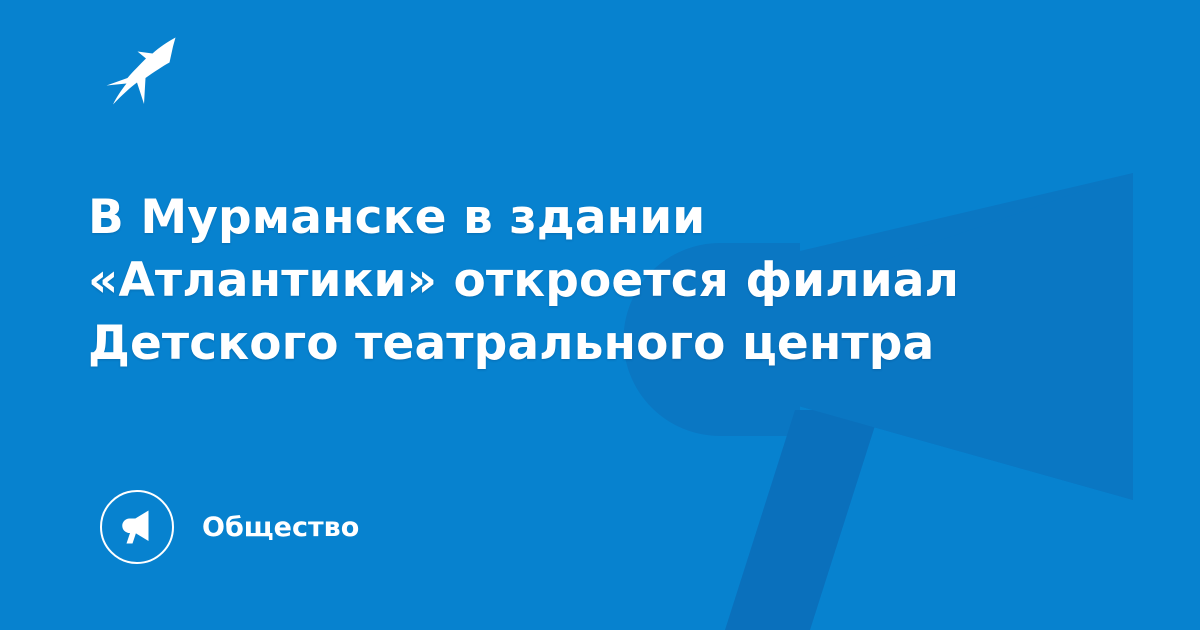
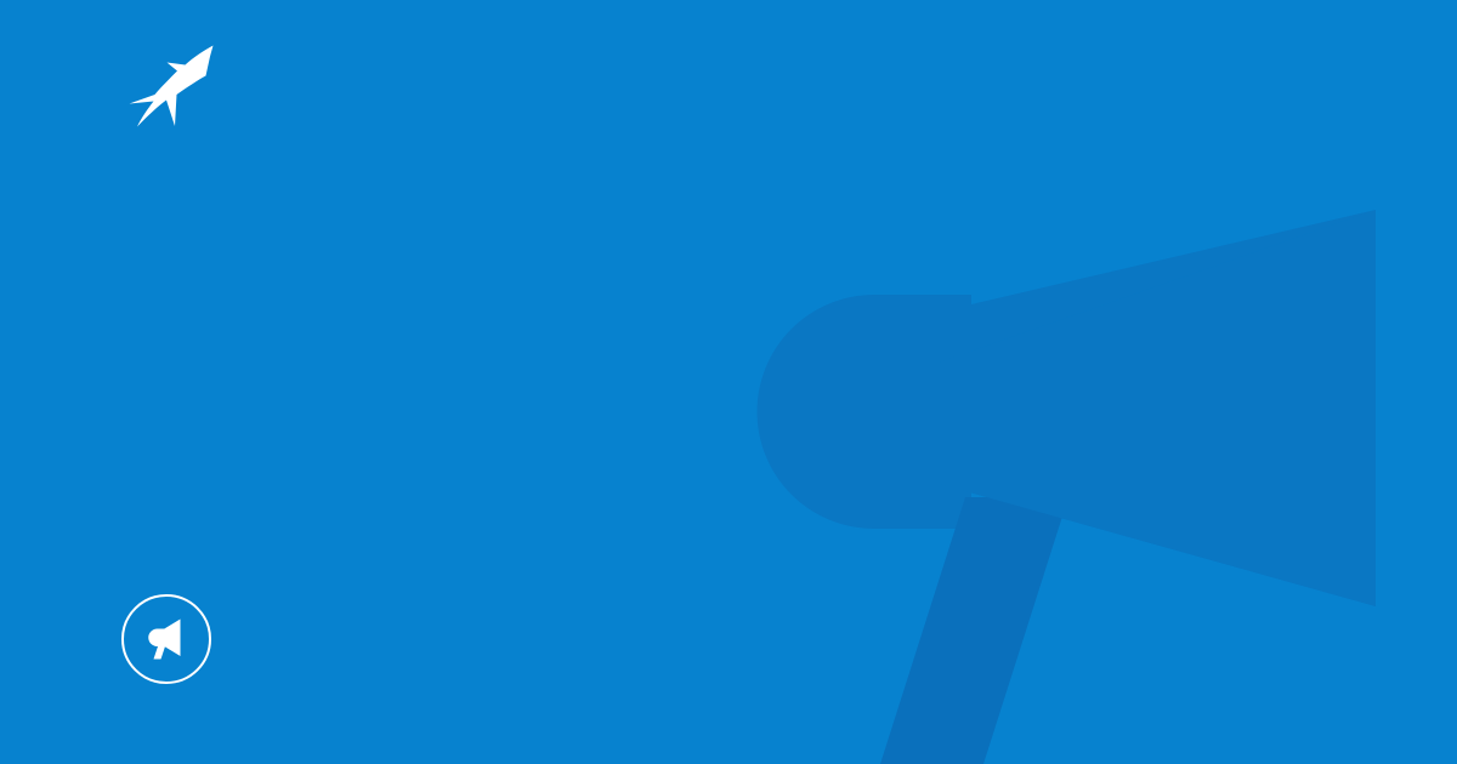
- В Мурманске в здании
- «Атлантики» откроется филиал
- Детского театрального центра
- Общество
